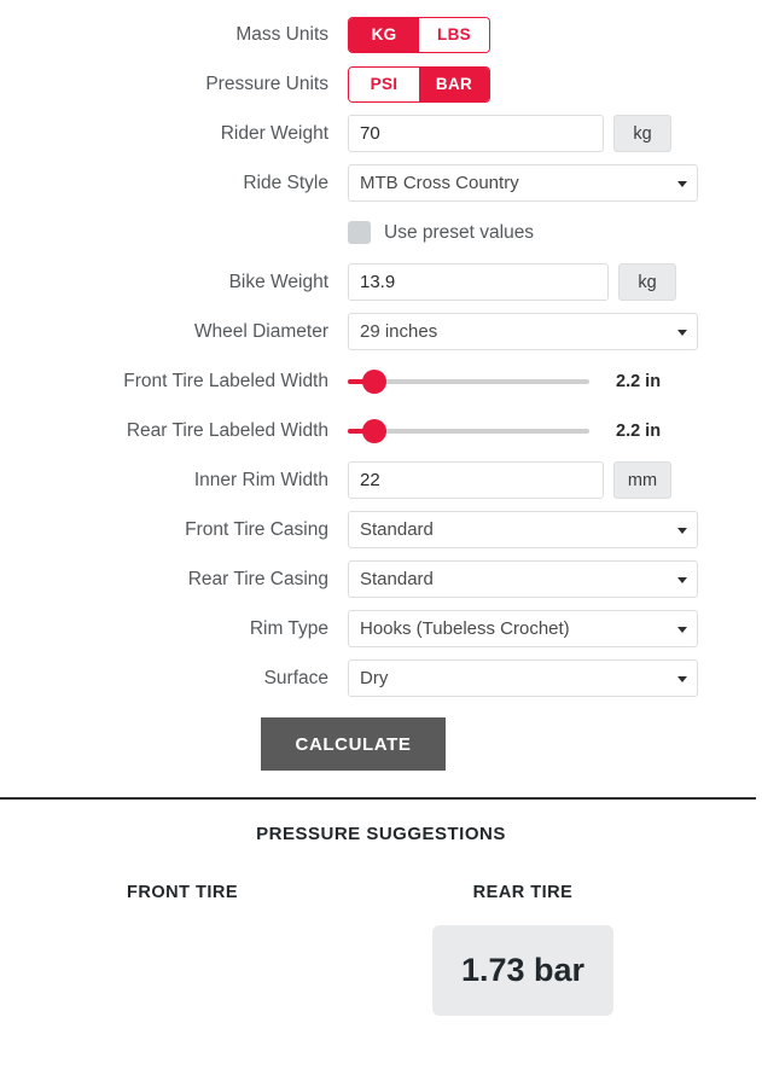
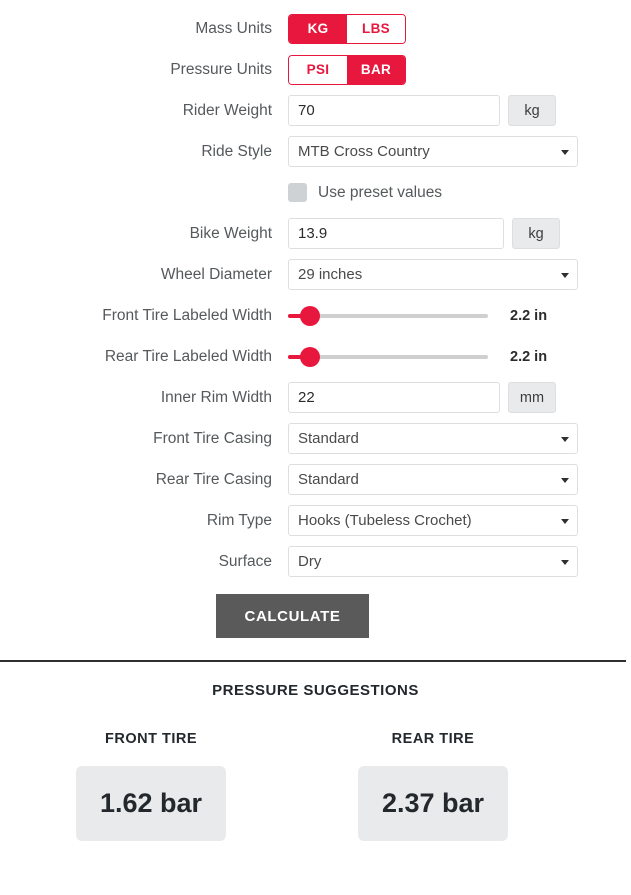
  Mass Units
  KG
  LBS
  Pressure Units
  PSI
  BAR
  Rider Weight
  70
  kg
  Ride Style
  MTB Cross Country
  Use preset values
  Bike Weight
  13.9
  kg
  Wheel Diameter
  29 inches
  Front Tire Labeled Width
  2.2 in
  Rear Tire Labeled Width
  2.2 in
  Inner Rim Width
  22
  mm
  Front Tire Casing
  Standard
  Rear Tire Casing
  Standard
  Rim Type
  Hooks (Tubeless Crochet)
  Surface
  Dry
  CALCULATE
  PRESSURE SUGGESTIONS
  FRONT TIRE
+ 1.62 bar
  REAR TIRE
- 1.73 bar
+ 2.37 bar
